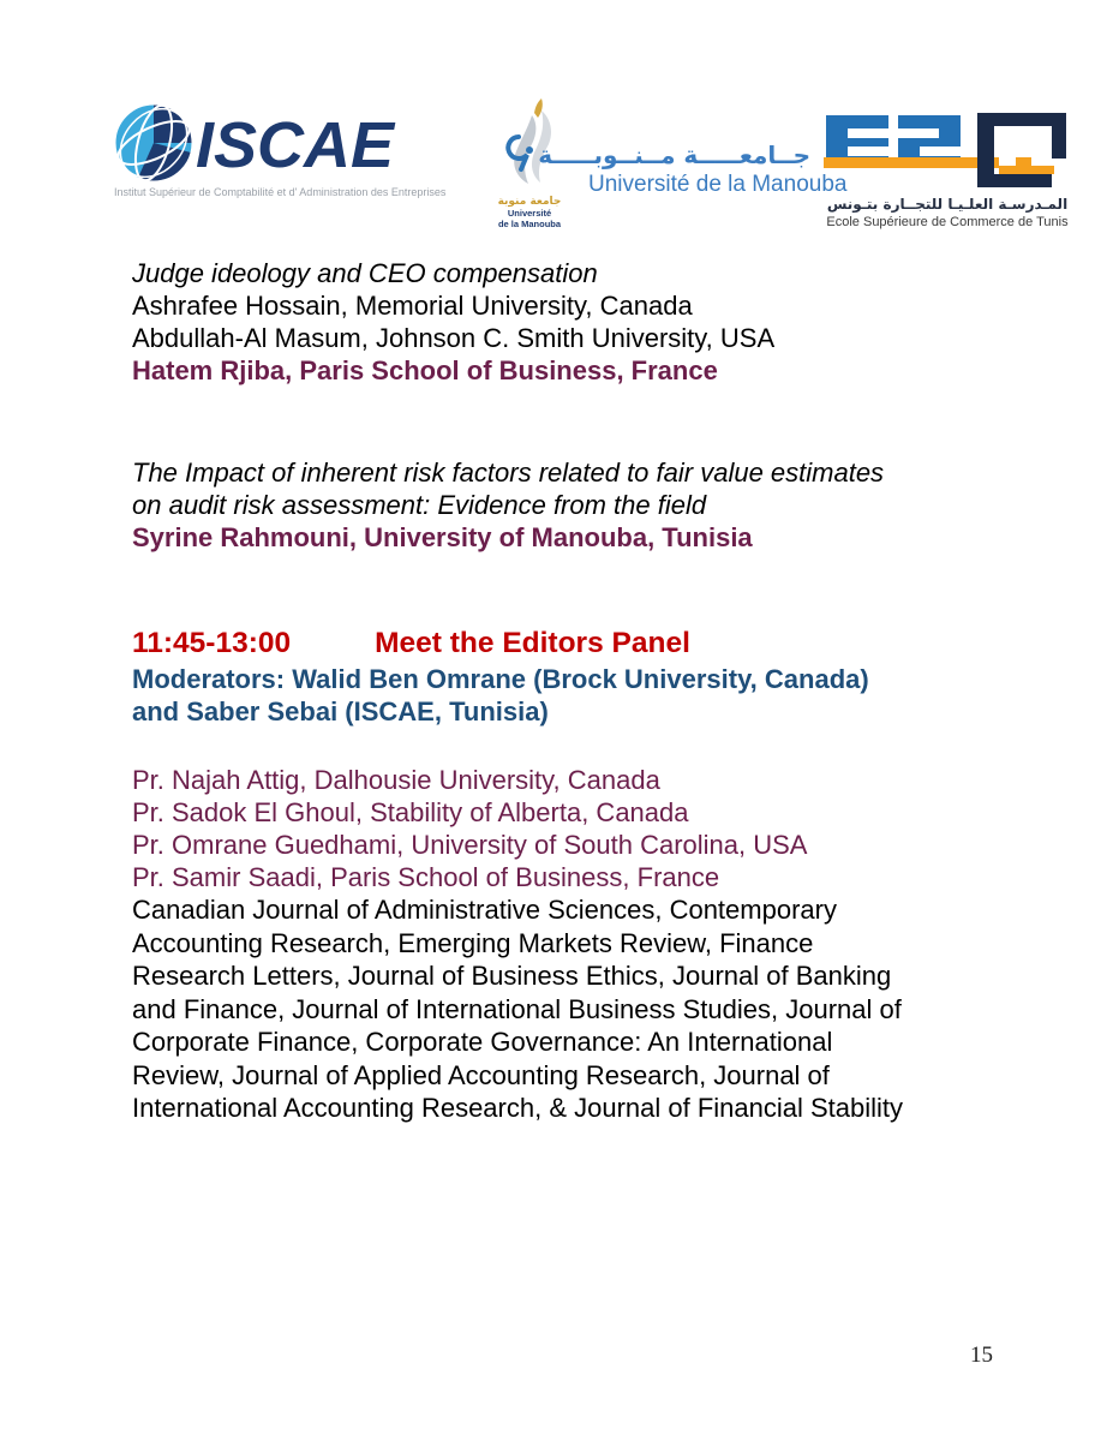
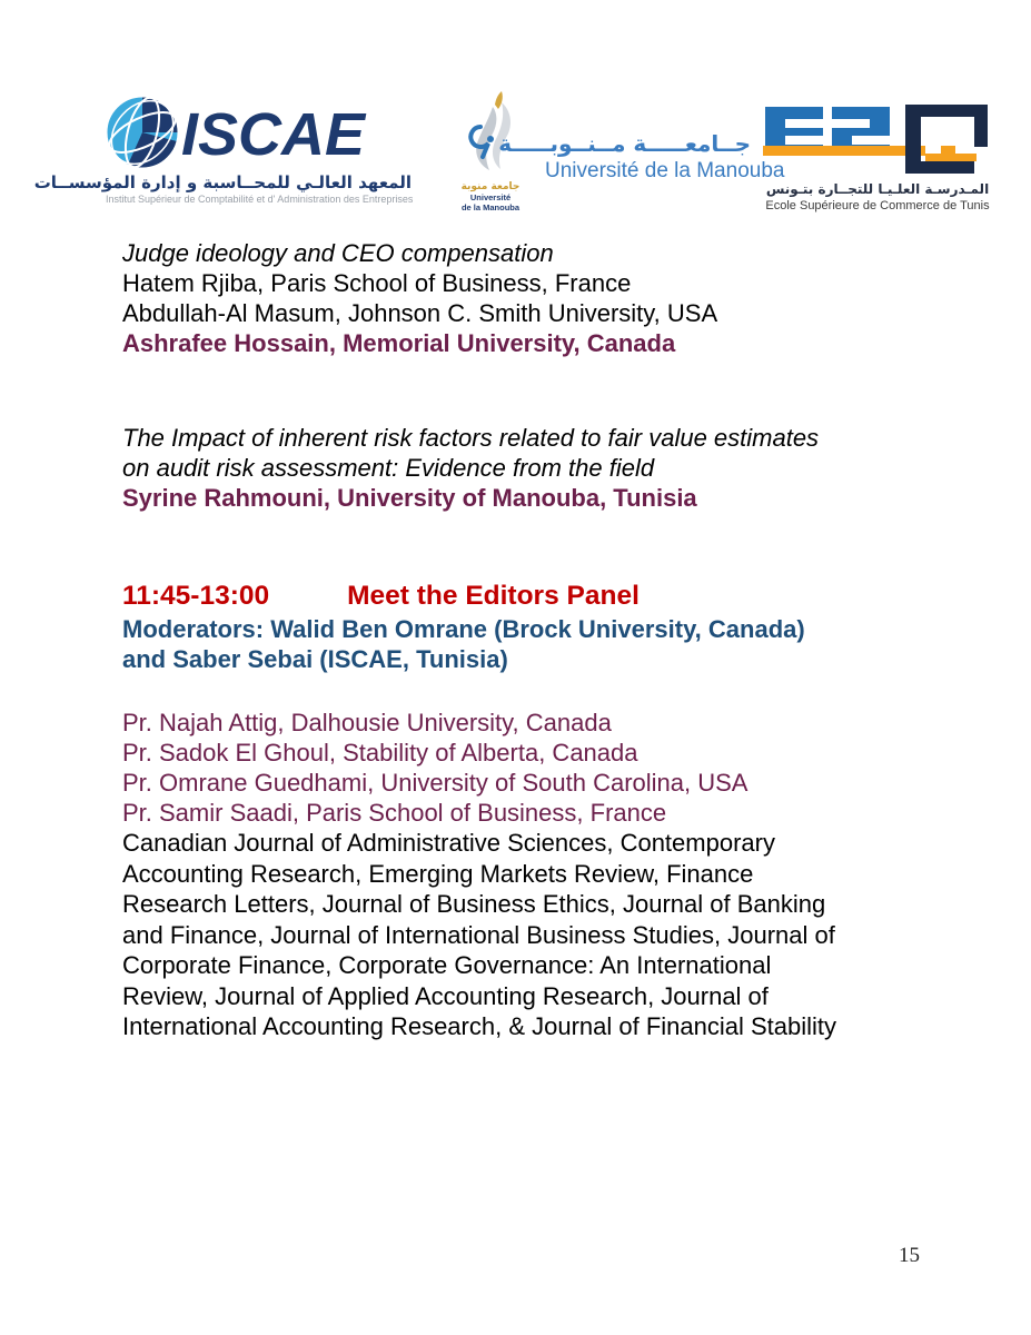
  ISCAE
+ المعهد العالـي للمحــاسبة و إدارة المؤسســات
  Institut Supérieur de Comptabilité et d' Administration des Entreprises
  جامعة منوبة
  Université
  de la Manouba
  جــامعـــــة مــنــوبـــــة
  Université de la Manou
  المـدرسـة العلـيـا للتجــارة بتـونس
  Ecole Supérieure de Commerce de Tunis
  Judge ideology and CEO compensation
- Ashrafee Hossain, Memorial University, Canada
+ Hatem Rjiba, Paris School of Business, France
  Abdullah-Al Masum, Johnson C. Smith University, USA
- Hatem Rjiba, Paris School of Business, France
+ Ashrafee Hossain, Memorial University, Canada
  The Impact of inherent risk factors related to fair value estimates
  on audit risk assessment: Evidence from the field
  Syrine Rahmouni, University of Manouba, Tunisia
  11:45-13:00 Meet the Editors Panel
  Moderators: Walid Ben Omrane (Brock University, Canada)
  and Saber Sebai (ISCAE, Tunisia)
  Pr. Najah Attig, Dalhousie University, Canada
  Pr. Sadok El Ghoul, Stability of Alberta, Canada
  Pr. Omrane Guedhami, University of South Carolina, USA
  Pr. Samir Saadi, Paris School of Business, France
  Canadian Journal of Administrative Sciences, Contemporary
  Accounting Research, Emerging Markets Review, Finance
  Research Letters, Journal of Business Ethics, Journal of Banking
  and Finance, Journal of International Business Studies, Journal of
  Corporate Finance, Corporate Governance: An International
  Review, Journal of Applied Accounting Research, Journal of
  International Accounting Research, & Journal of Financial Stability
  15
